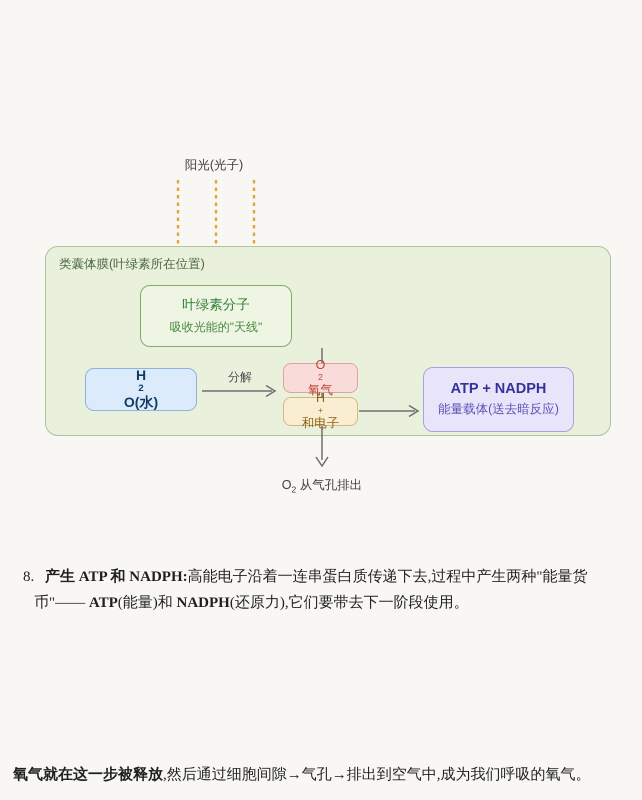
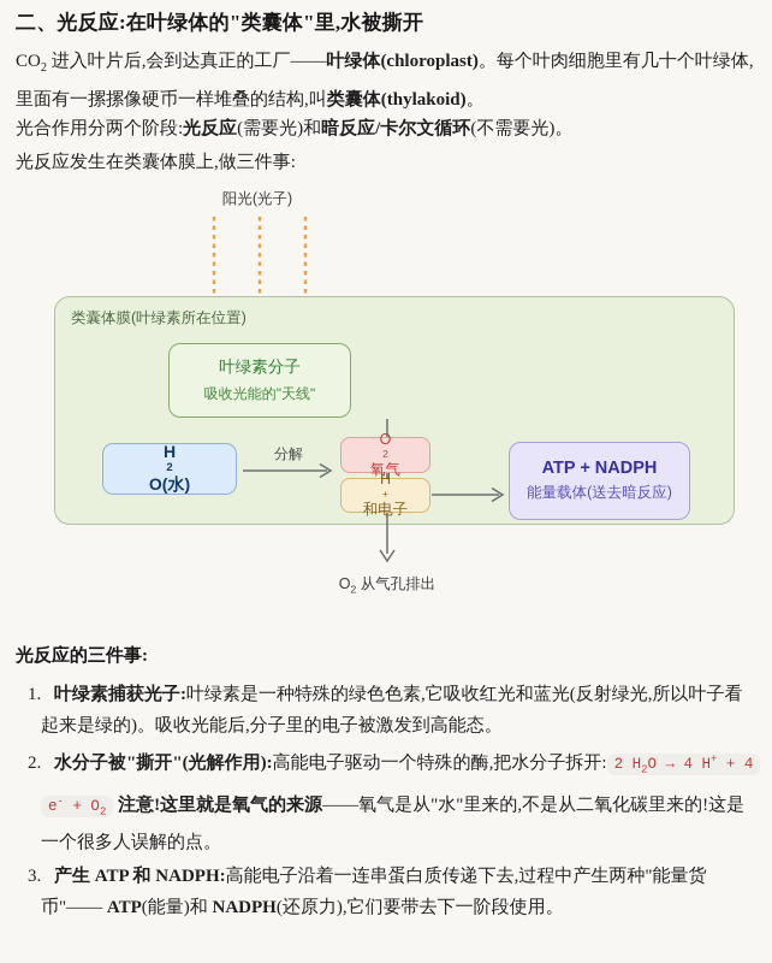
+ 二、光反应:在叶绿体的"类囊体"里,水被撕开
+ CO2 进入叶片后,会到达真正的工厂——叶绿体(chloroplast)。每个叶肉细胞里有几十个叶绿体,里面有一摞摞像硬币一样堆叠的结构,叫类囊体(thylakoid)。
+ 光合作用分两个阶段:光反应(需要光)和暗反应/卡尔文循环(不需要光)。
+ 光反应发生在类囊体膜上,做三件事:
  阳光(光子)
  类囊体膜(叶绿素所在位置)
  叶绿素分子
  吸收光能的"天线"
  H
  2
  O(水)
  分解
  O
  2
  氧气
  H
  +
  和电子
  ATP + NADPH
  能量载体(送去暗反应)
  O2 从气孔排出
+ 光反应的三件事:
+ 1. 叶绿素捕获光子:叶绿素是一种特殊的绿色色素,它吸收红光和蓝光(反射绿光,所以叶子看起来是绿的)。吸收光能后,分子里的电子被激发到高能态。
+ 2. 水分子被"撕开"(光解作用):高能电子驱动一个特殊的酶,把水分子拆开: 2 H2O → 4 H+ + 4 e- + O2 注意!这里就是氧气的来源——氧气是从"水"里来的,不是从二氧化碳里来的!这是一个很多人误解的点。
- 8. 产生 ATP 和 NADPH:高能电子沿着一连串蛋白质传递下去,过程中产生两种"能量货币"—— ATP(能量)和 NADPH(还原力),它们要带去下一阶段使用。
+ 3. 产生 ATP 和 NADPH:高能电子沿着一连串蛋白质传递下去,过程中产生两种"能量货币"—— ATP(能量)和 NADPH(还原力),它们要带去下一阶段使用。
- 氧气就在这一步被释放,然后通过细胞间隙→气孔→排出到空气中,成为我们呼吸的氧气。
